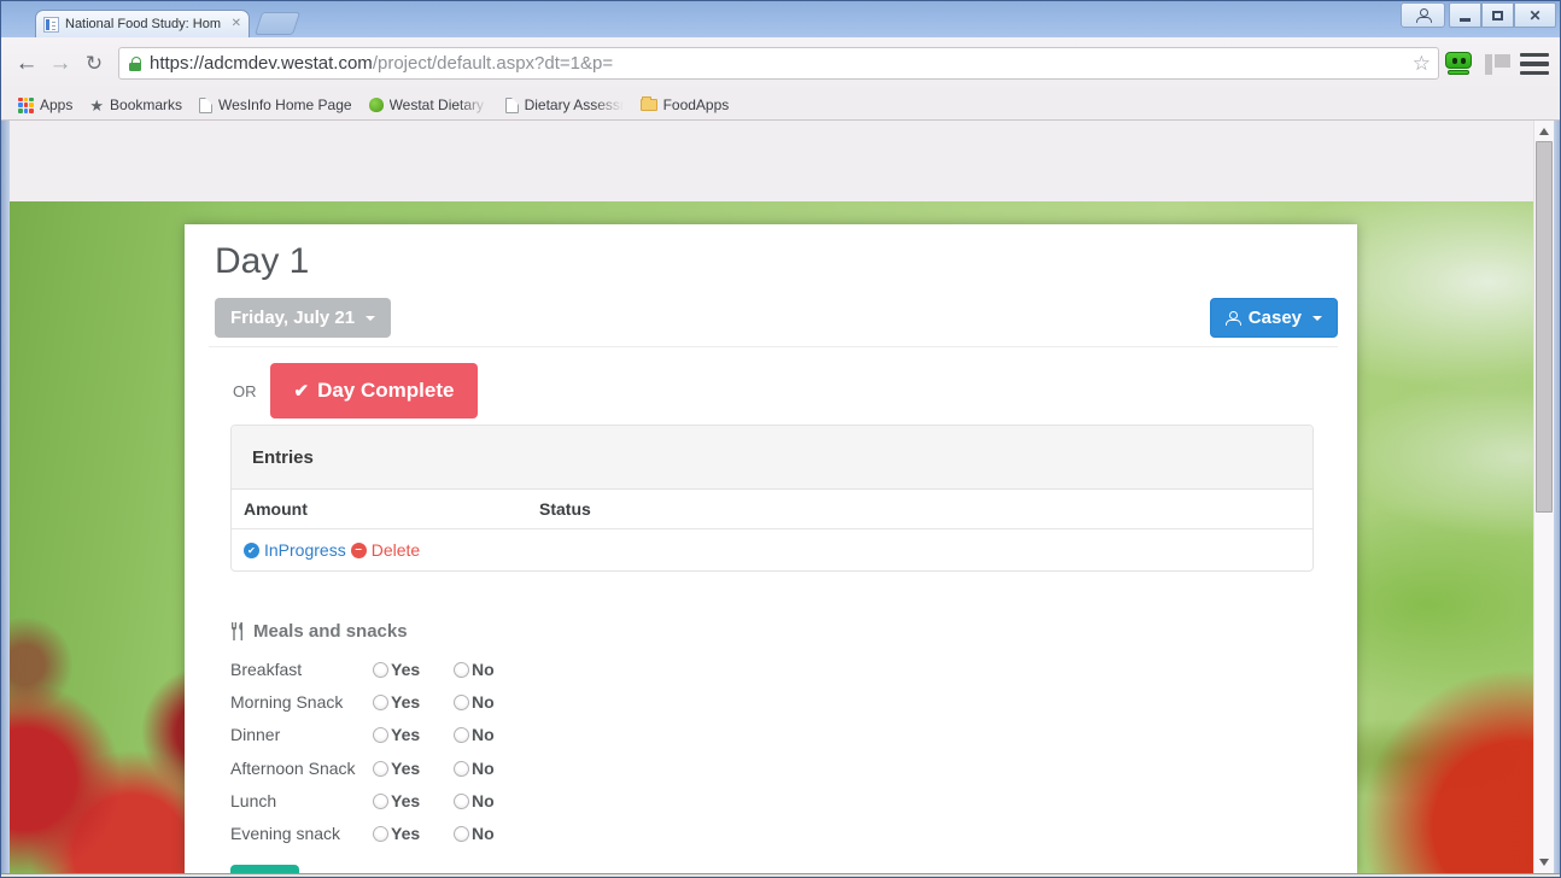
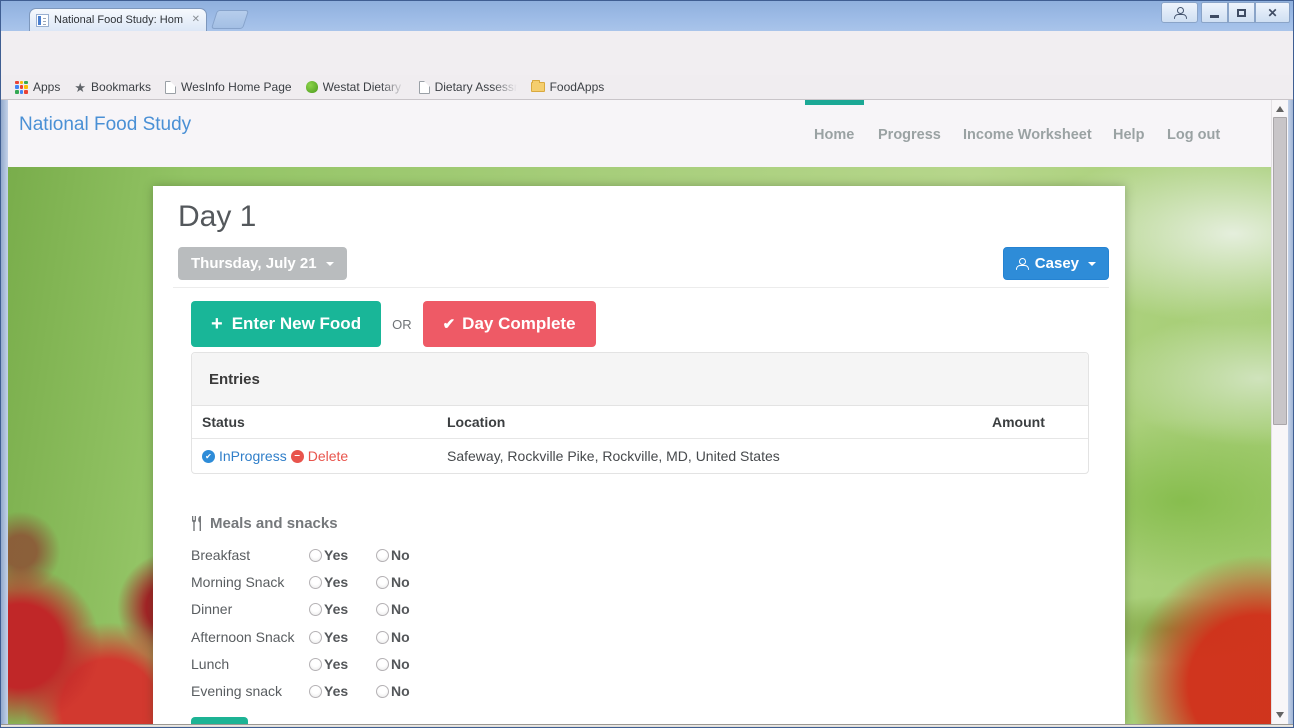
  National Food Study: Hom
  ✕
  ✕
- ←
- →
- ↻
- https://adcmdev.westat.com/project/default.aspx?dt=1&p=
- ☆
  Apps
  ★
  Bookmarks
  WesInfo Home Page
  FoodApps
+ National Food Study
+ Home
+ Progress
+ Income Worksheet
+ Help
+ Log out
  Day 1
- Friday, July 21
+ Thursday, July 21
  Casey
+ +
+ Enter New Food
  OR
  ✔
  Day Complete
  Entries
- Amount
+ Status
+ Location
- Status
+ Amount
  ✔
  InProgress
  –
  Delete
+ Safeway, Rockville Pike, Rockville, MD, United States
  Meals and snacks
  Breakfast
  Yes
  No
  Morning Snack
  Yes
  No
  Dinner
  Yes
  No
  Afternoon Snack
  Yes
  No
  Lunch
  Yes
  No
  Evening snack
  Yes
  No
